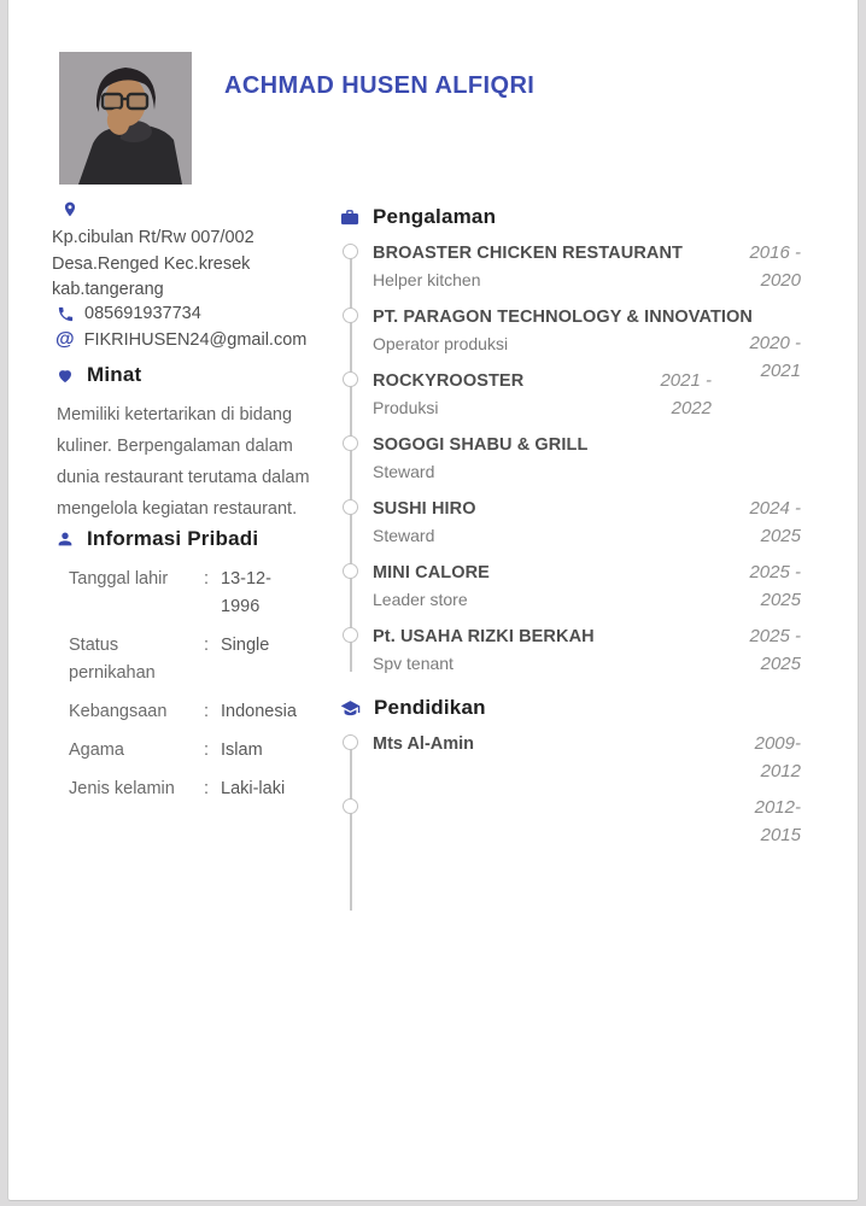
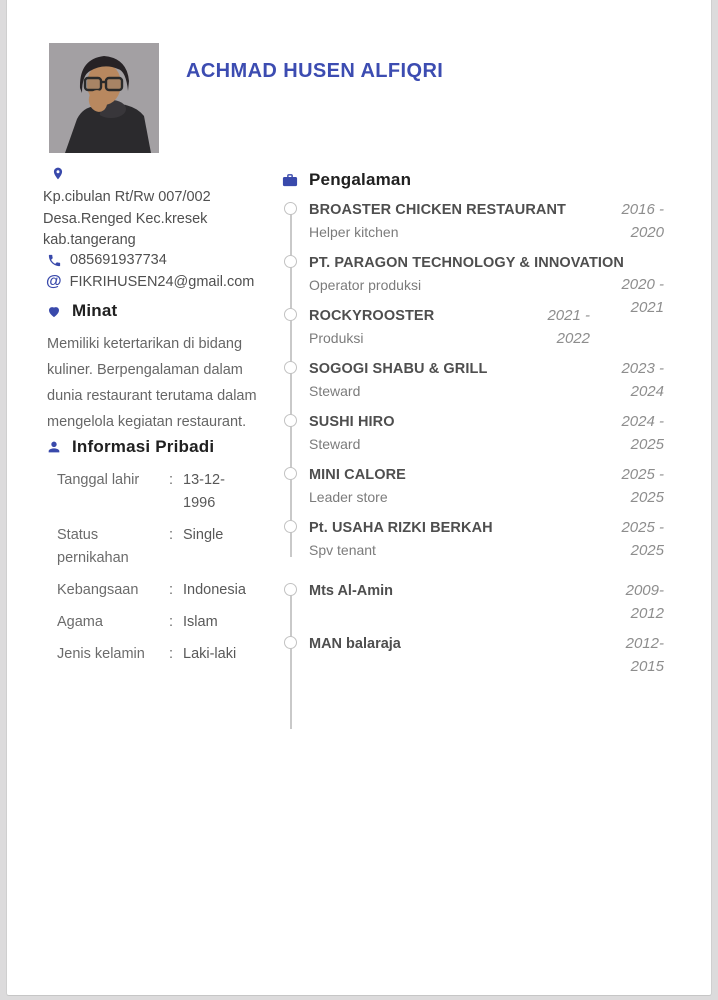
  ACHMAD HUSEN ALFIQRI
  Kp.cibulan Rt/Rw 007/002
  Desa.Renged Kec.kresek
  kab.tangerang
  085691937734
  @
  FIKRIHUSEN24@gmail.com
  Minat
  Memiliki ketertarikan di bidang kuliner. Berpengalaman dalam dunia restaurant terutama dalam mengelola kegiatan restaurant.
  Informasi Pribadi
  Tanggal lahir
  :
  13-12-1996
  Status pernikahan
  :
  Single
  Kebangsaan
  :
  Indonesia
  Agama
  :
  Islam
  Jenis kelamin
  :
  Laki-laki
  Pengalaman
  BROASTER CHICKEN RESTAURANT
  Helper kitchen
  2016 -
  2020
  PT. PARAGON TECHNOLOGY & INNOVATION
  Operator produksi
  2020 -
  2021
  ROCKYROOSTER
  Produksi
  2021 -
  2022
  SOGOGI SHABU & GRILL
  Steward
+ 2023 -
+ 2024
  SUSHI HIRO
  Steward
  2024 -
  2025
  MINI CALORE
  Leader store
  2025 -
  2025
  Pt. USAHA RIZKI BERKAH
  Spv tenant
  2025 -
  2025
- Pendidikan
  Mts Al-Amin
  2009-
  2012
+ MAN balaraja
  2012-
  2015
